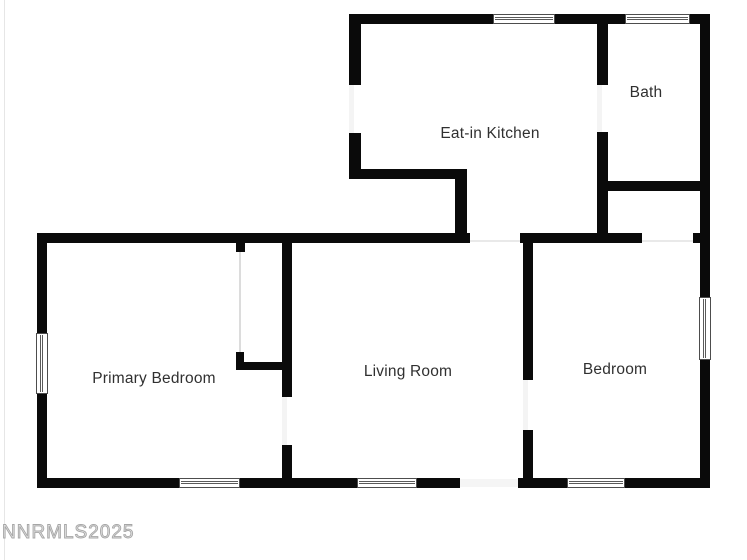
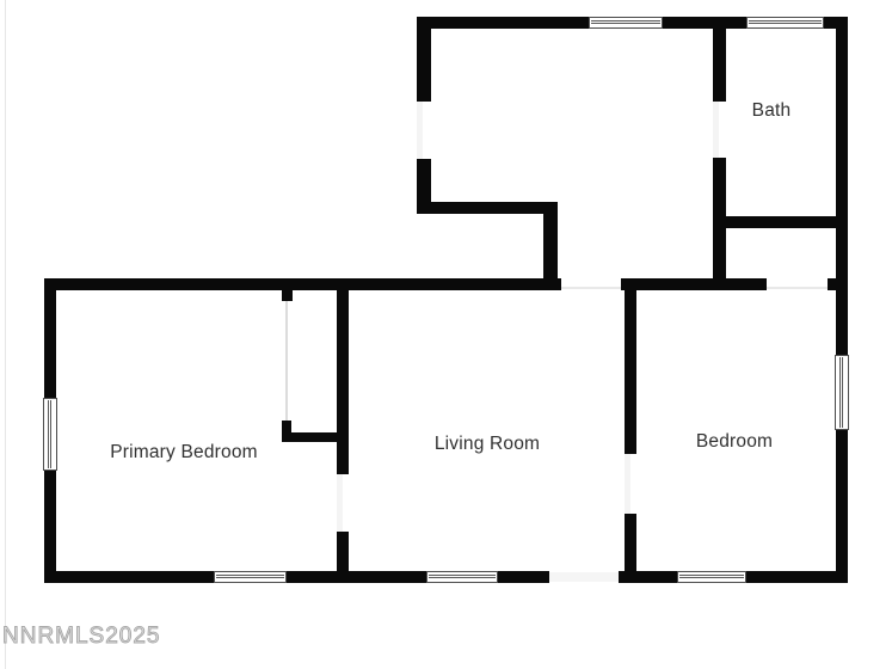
- Eat-in Kitchen
  Bath
  Primary Bedroom
  Living Room
  Bedroom
  NNRMLS2025
